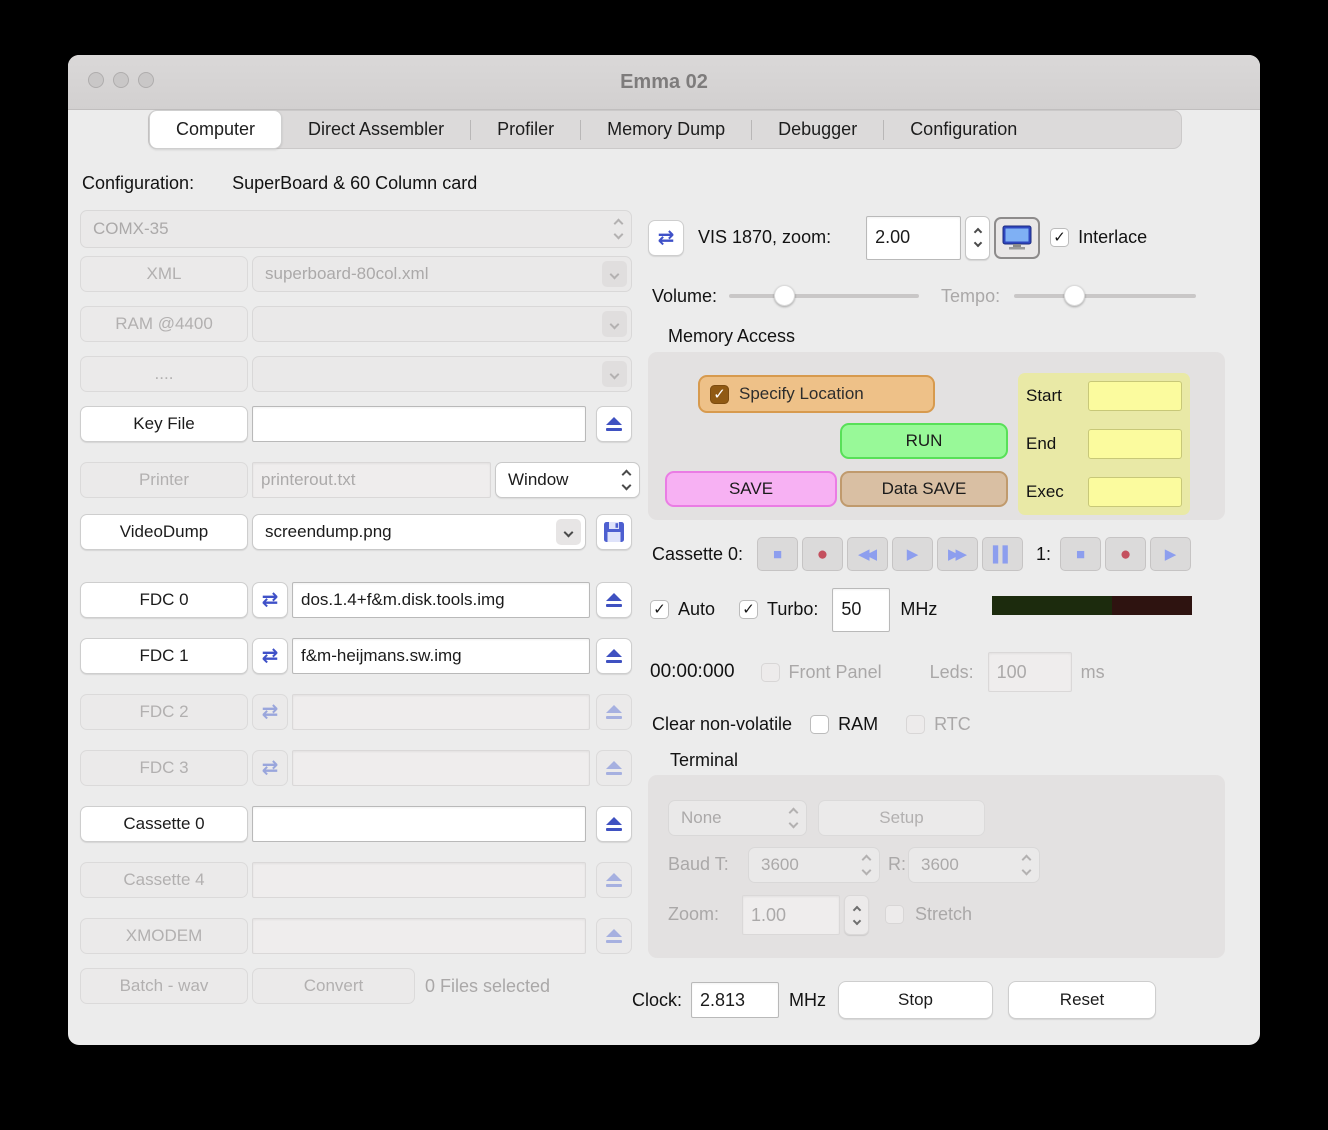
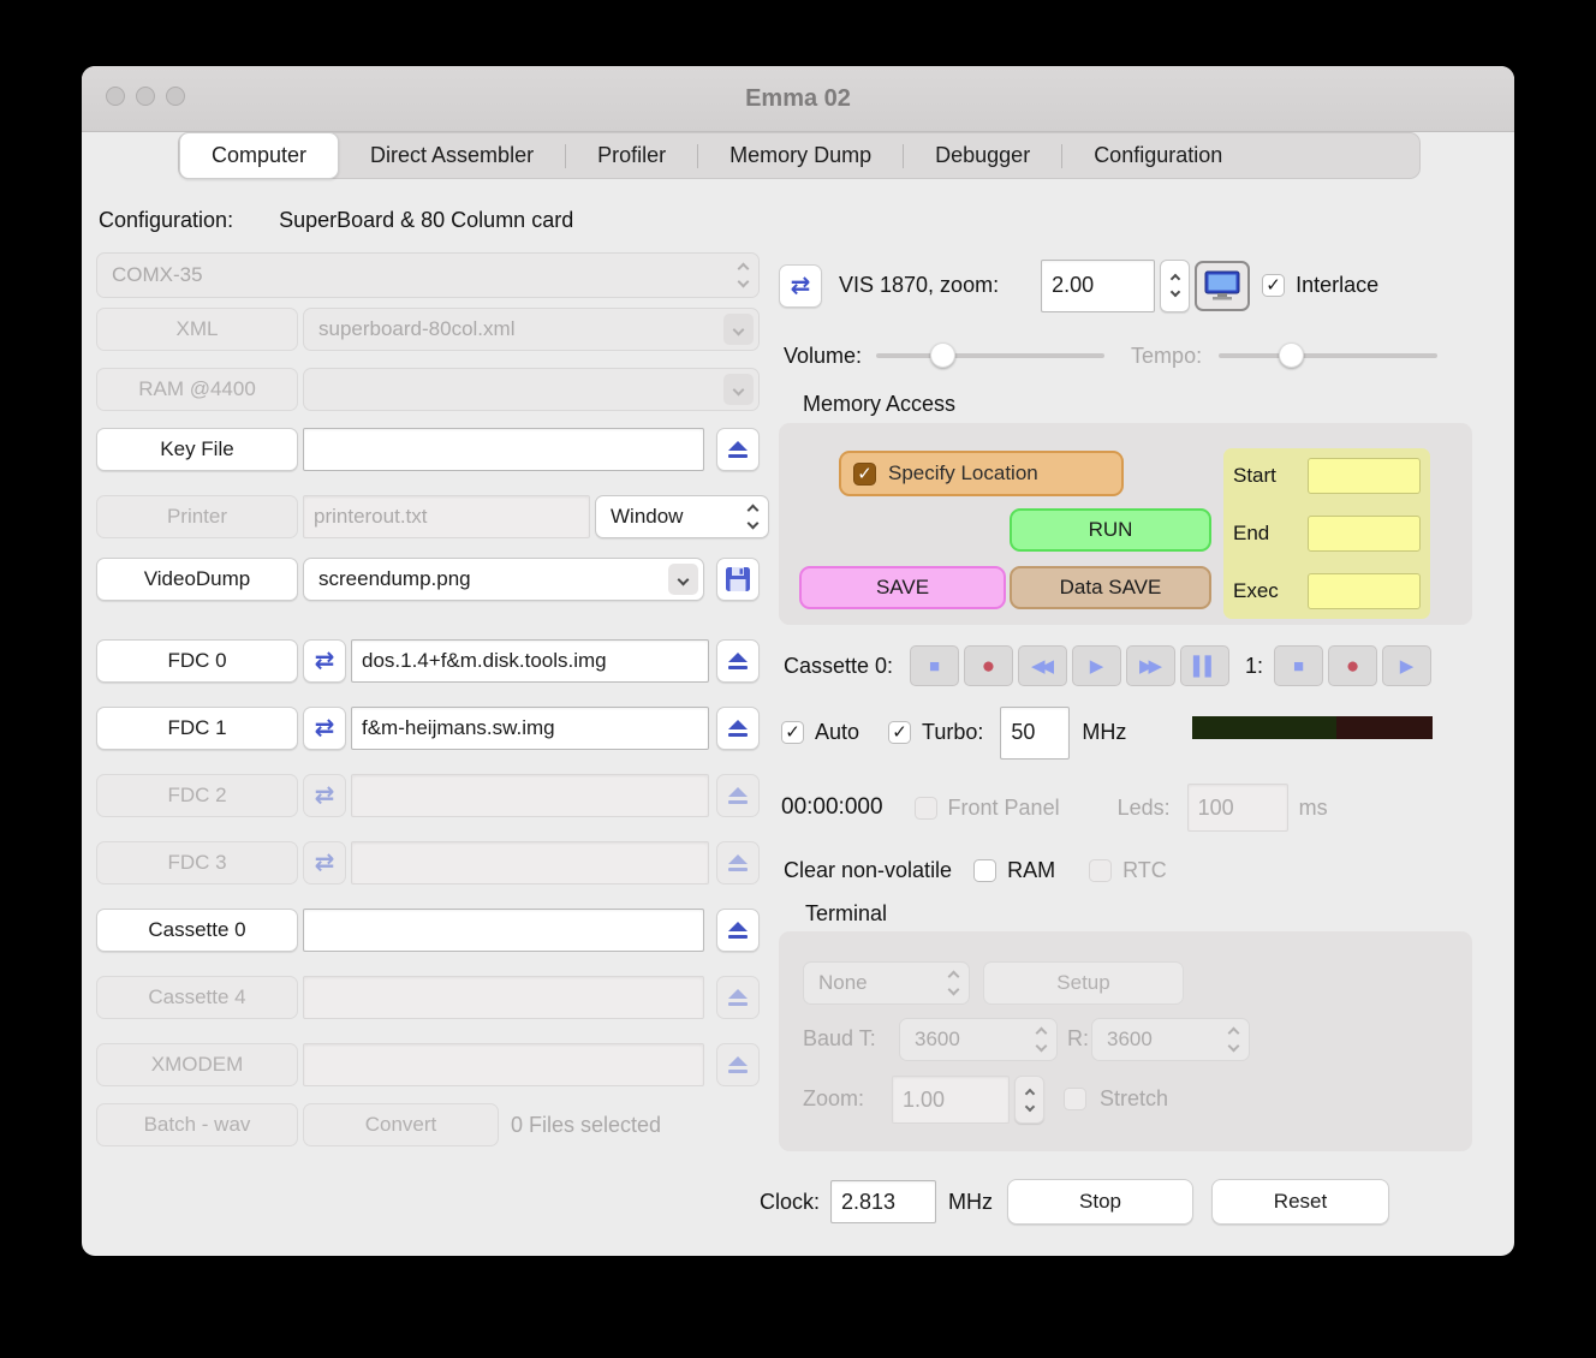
  Emma 02
  Computer
  Direct Assembler
  Profiler
  Memory Dump
  Debugger
  Configuration
- Configuration: SuperBoard & 60 Column card
+ Configuration: SuperBoard & 80 Column card
  COMX-35
  XML
  superboard-80col.xml
  RAM @4400
- ....
  Key File
  Printer
  printerout.txt
  Window
  VideoDump
  screendump.png
  FDC 0
  ⇄
  dos.1.4+f&m.disk.tools.img
  FDC 1
  ⇄
  f&m-heijmans.sw.img
  FDC 2
  ⇄
  FDC 3
  ⇄
  Cassette 0
  Cassette 4
  XMODEM
  Batch - wav
  Convert
  0 Files selected
  ⇄
  VIS 1870, zoom:
  2.00
  ✓
  Interlace
  Volume:
  Tempo:
  Memory Access
  ✓
  Specify Location
  RUN
  SAVE
  Data SAVE
  Start
  End
  Exec
  Cassette 0:
  ■
  ●
  ◀◀
  ▶
  ▶▶
  ▌▌
  1:
  ■
  ●
  ▶
  ✓
  Auto
  ✓
  Turbo:
  50
  MHz
  00:00:000
  Front Panel
  Leds:
  100
  ms
  Clear non-volatile
  RAM
  RTC
  Terminal
  None
  Setup
  Baud T:
  3600
  R:
  3600
  Zoom:
  1.00
  Stretch
  Clock:
  2.813
  MHz
  Stop
  Reset
